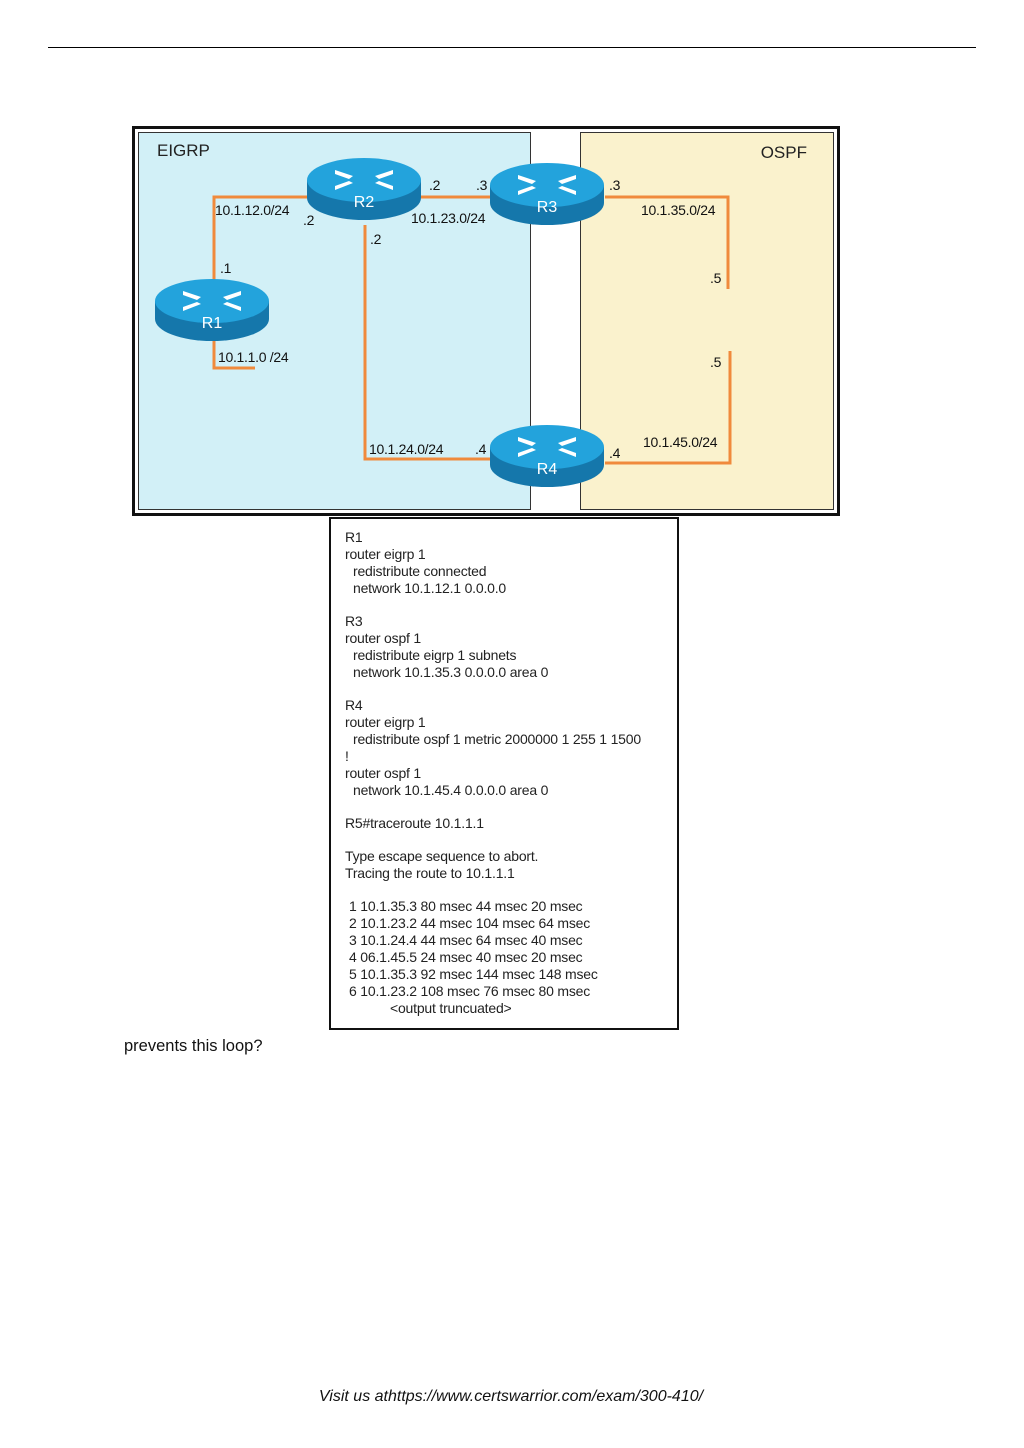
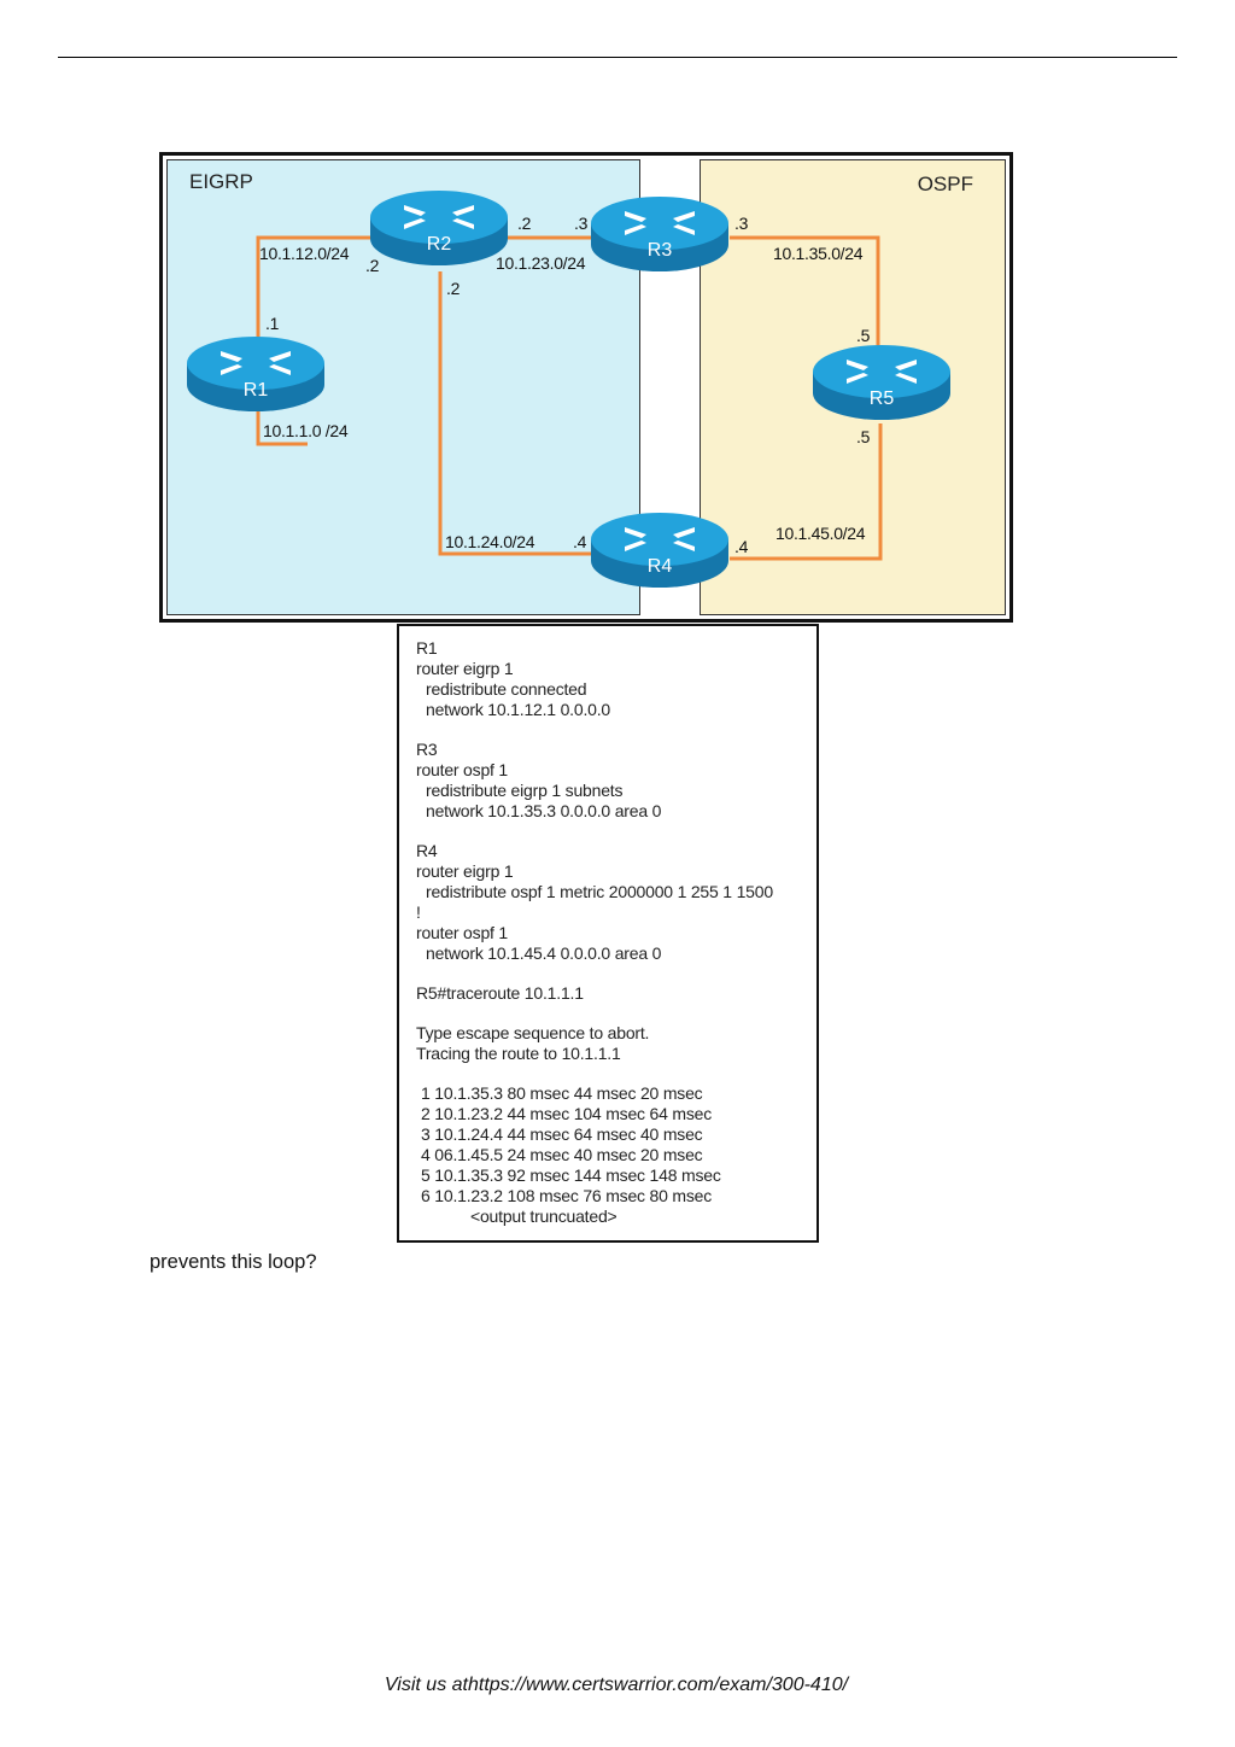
  EIGRP
  OSPF
  R2
  R3
  R1
+ R5
  R4
  10.1.12.0/24
  10.1.23.0/24
  10.1.35.0/24
  10.1.24.0/24
  10.1.45.0/24
  10.1.1.0 /24
  .1
  .2
  .2
  .2
  .3
  .3
  .5
  .5
  .4
  .4
  R1
  router eigrp 1
  redistribute connected
  network 10.1.12.1 0.0.0.0
  R3
  router ospf 1
  redistribute eigrp 1 subnets
  network 10.1.35.3 0.0.0.0 area 0
  R4
  router eigrp 1
  redistribute ospf 1 metric 2000000 1 255 1 1500
  !
  router ospf 1
  network 10.1.45.4 0.0.0.0 area 0
  R5#traceroute 10.1.1.1
  Type escape sequence to abort.
  Tracing the route to 10.1.1.1
  1 10.1.35.3 80 msec 44 msec 20 msec
  2 10.1.23.2 44 msec 104 msec 64 msec
  3 10.1.24.4 44 msec 64 msec 40 msec
  4 06.1.45.5 24 msec 40 msec 20 msec
  5 10.1.35.3 92 msec 144 msec 148 msec
  6 10.1.23.2 108 msec 76 msec 80 msec
  <output truncuated>
  prevents this loop?
  Visit us athttps://www.certswarrior.com/exam/300-410/
